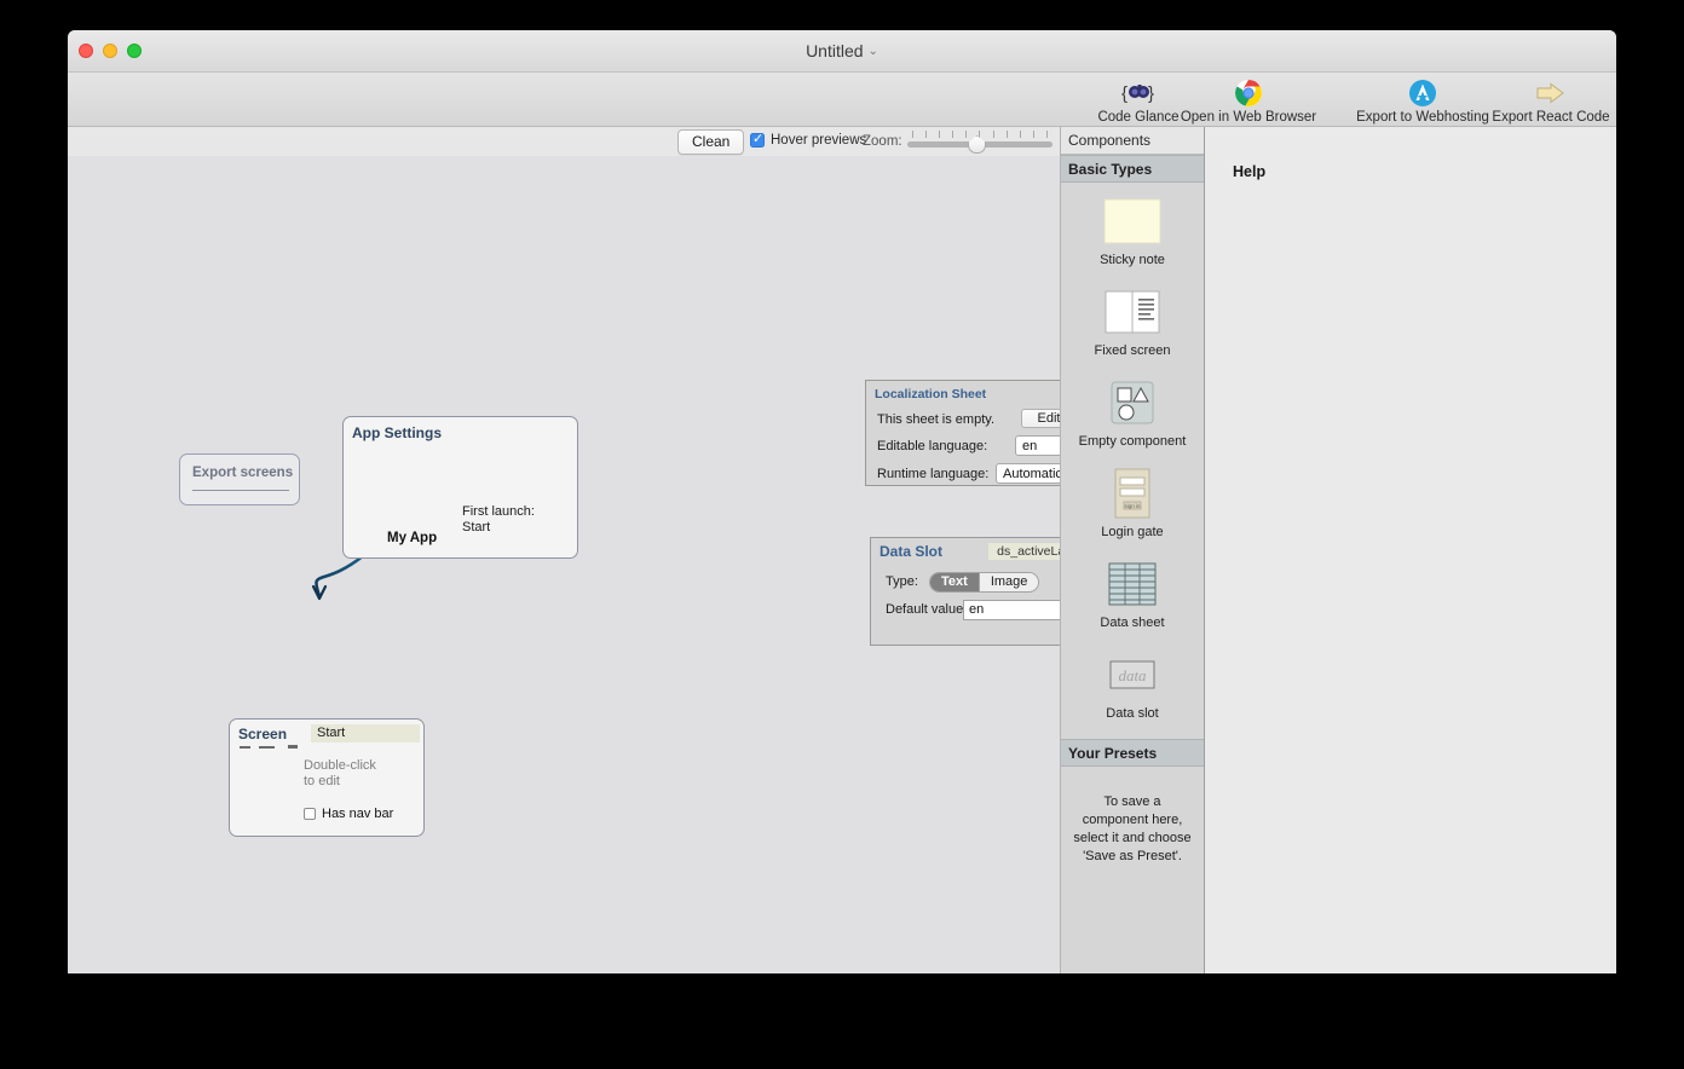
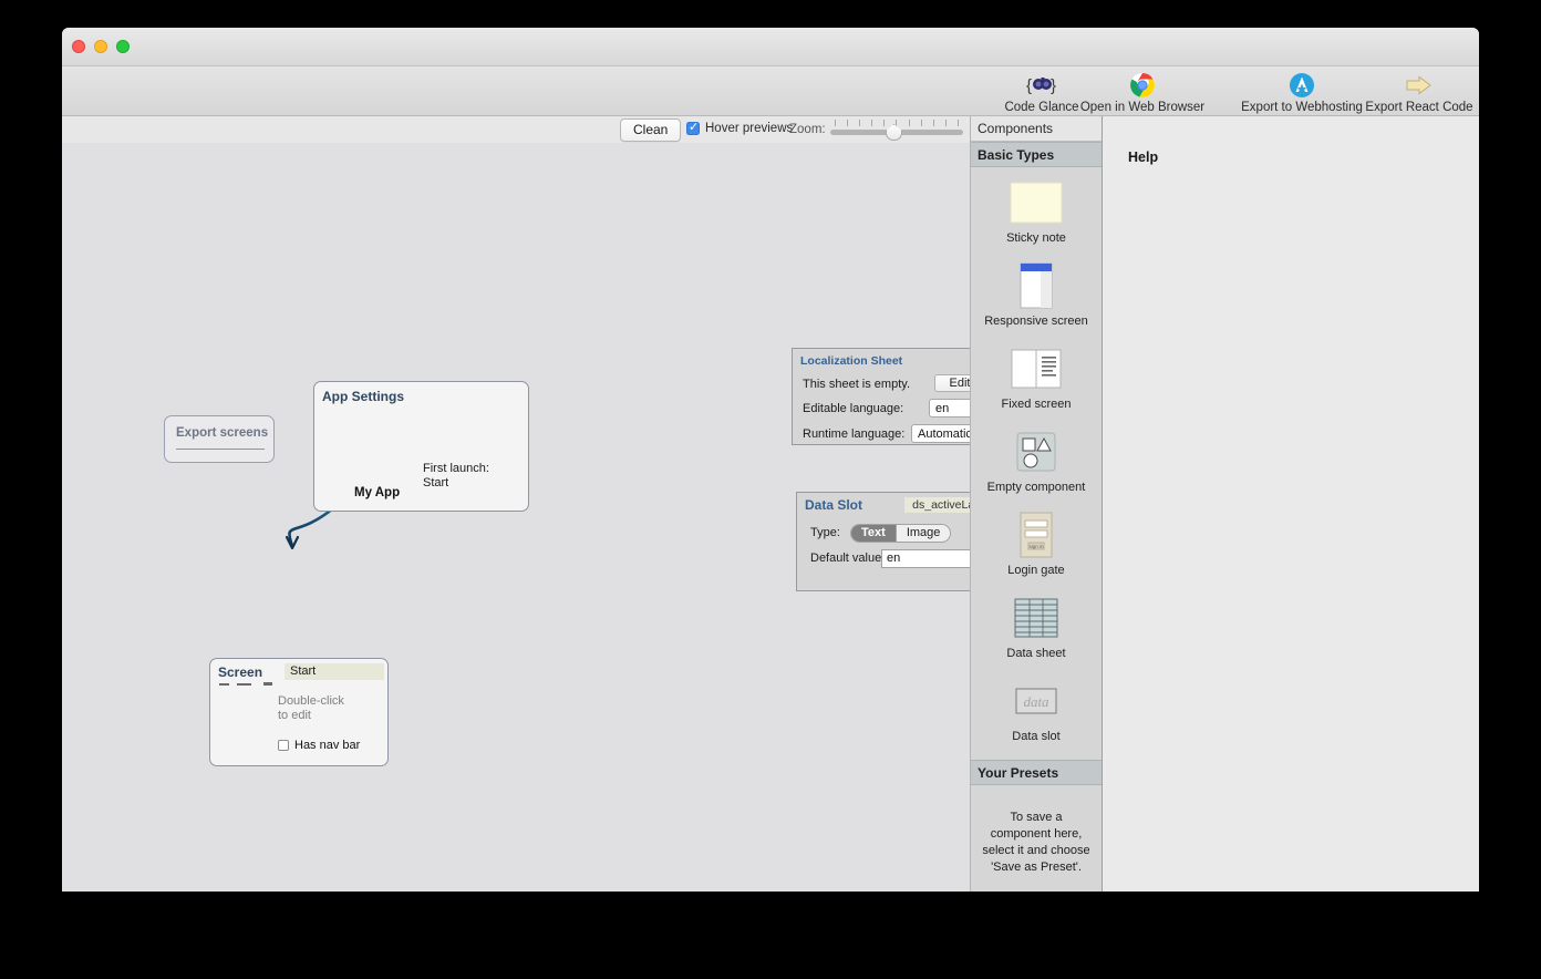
- Untitled ⌄
  {
  }
  Code Glance
  Open in Web Browser
  Export to Webhosting
  Export React Code
  Clean
  Hover previews
  Zoom:
  Export screens
  App Settings
  First launch:
  Start
  My App
  Screen
  Start
  Double-click
  to edit
  Has nav bar
  Localization Sheet
  This sheet is empty.
  Edit
  Editable language:
  en
  Runtime language:
  Automati
  Data Slot
  ds_activeL
  Type:
  Text
  Image
  Default value
  en
  Components
  Basic Types
  Sticky note
+ Responsive screen
  Fixed screen
  Empty component
  Login gate
  Data sheet
  data
  Data slot
  Your Presets
  To save a component here, select it and choose 'Save as Preset'.
  Help
